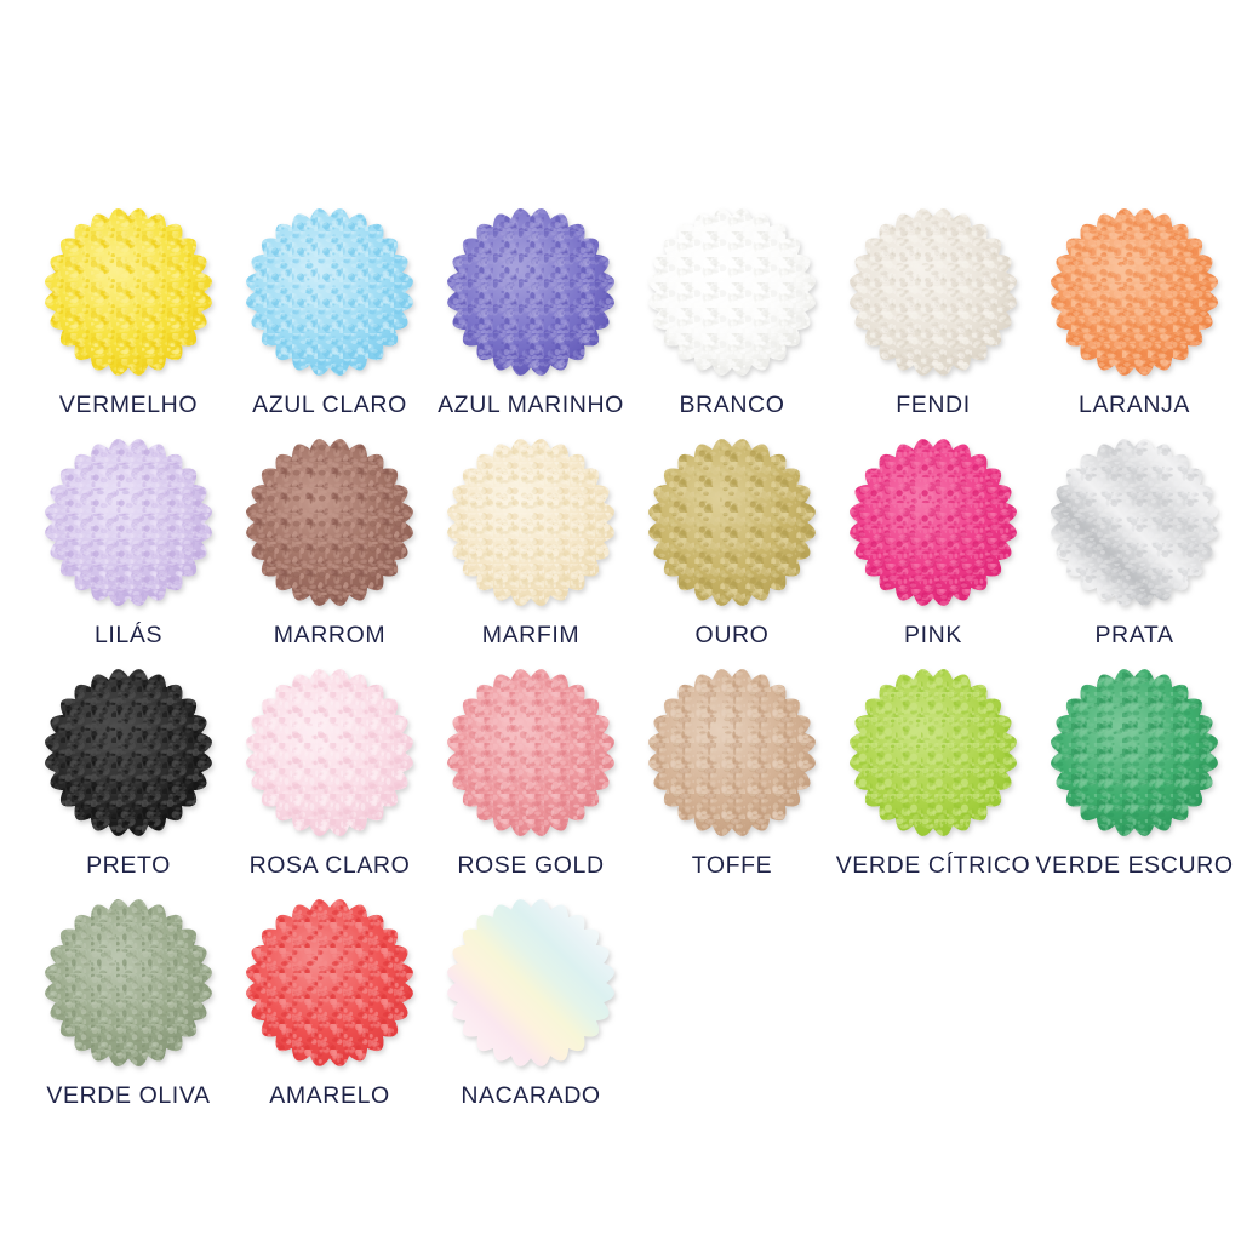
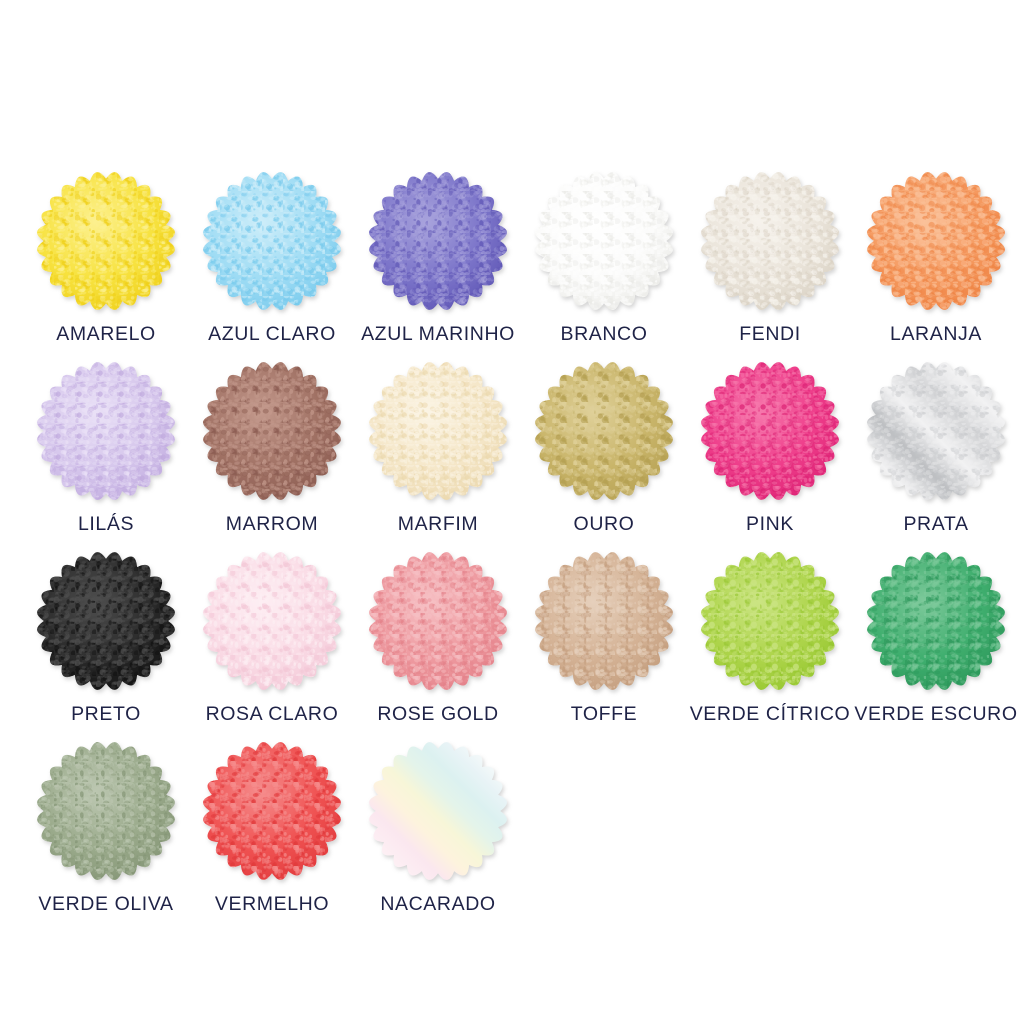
- VERMELHO
+ AMARELO
  AZUL CLARO
  AZUL MARINHO
  BRANCO
  FENDI
  LARANJA
  LILÁS
  MARROM
  MARFIM
  OURO
  PINK
  PRATA
  PRETO
  ROSA CLARO
  ROSE GOLD
  TOFFE
  VERDE CÍTRICO
  VERDE ESCURO
  VERDE OLIVA
- AMARELO
+ VERMELHO
  NACARADO
